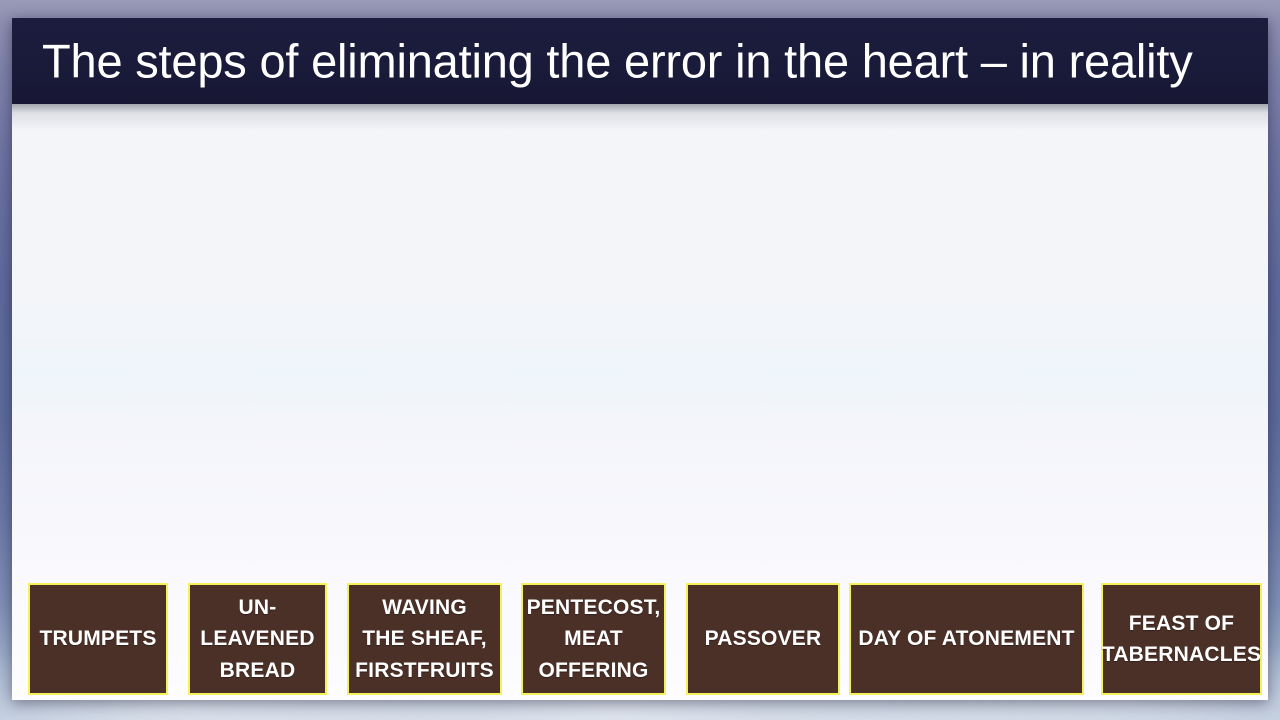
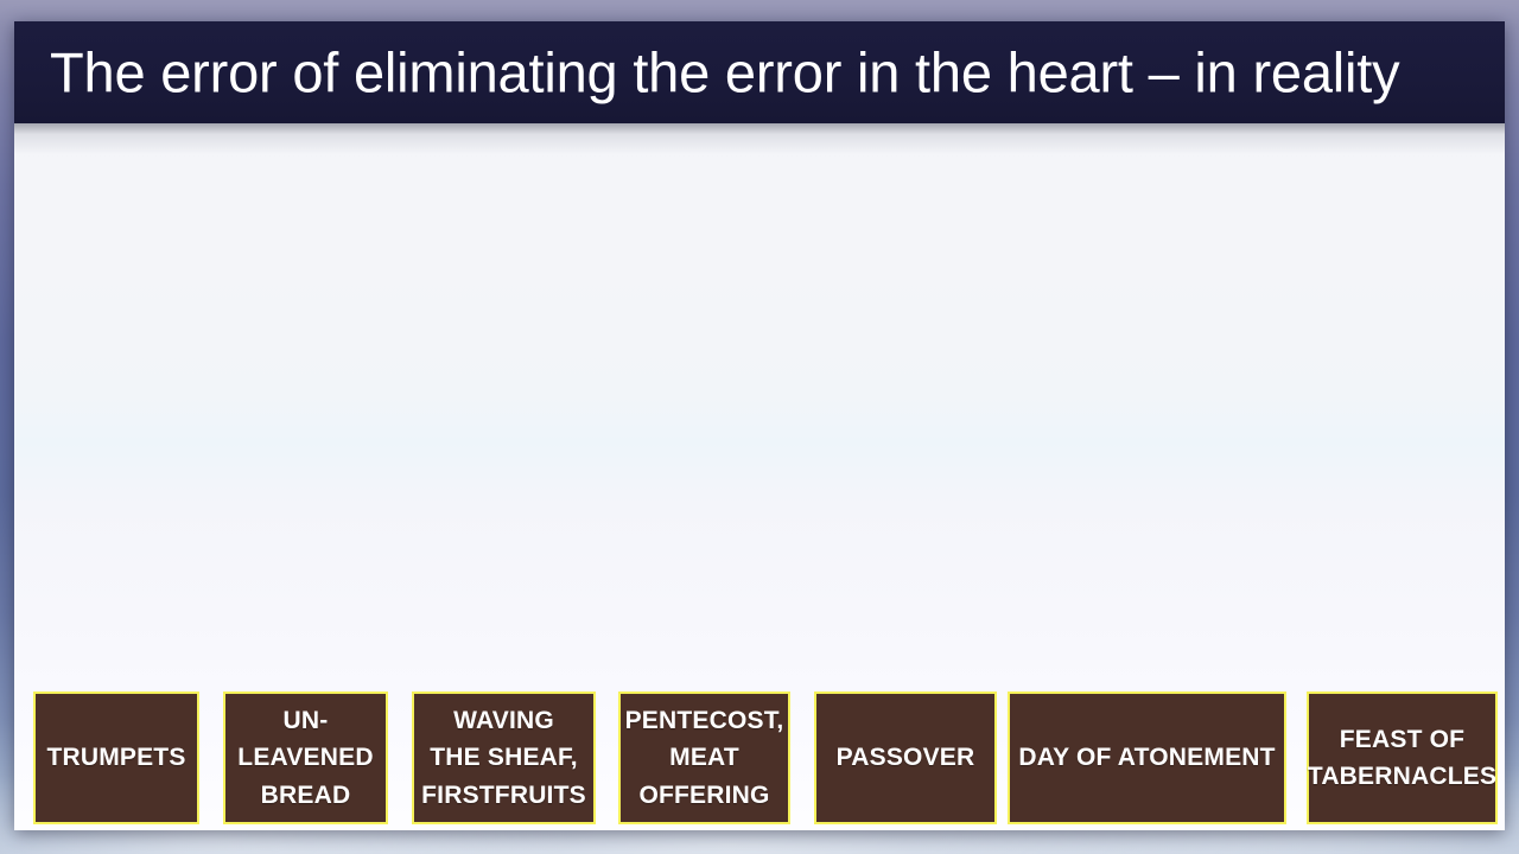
- The steps of eliminating the error in the heart – in reality
+ The error of eliminating the error in the heart – in reality
  TRUMPETS
  UN-
  LEAVENED
  BREAD
  WAVING
  THE SHEAF,
  FIRSTFRUITS
  PENTECOST,
  MEAT
  OFFERING
  PASSOVER
  DAY OF ATONEMENT
  FEAST OF
  TABERNACLES
